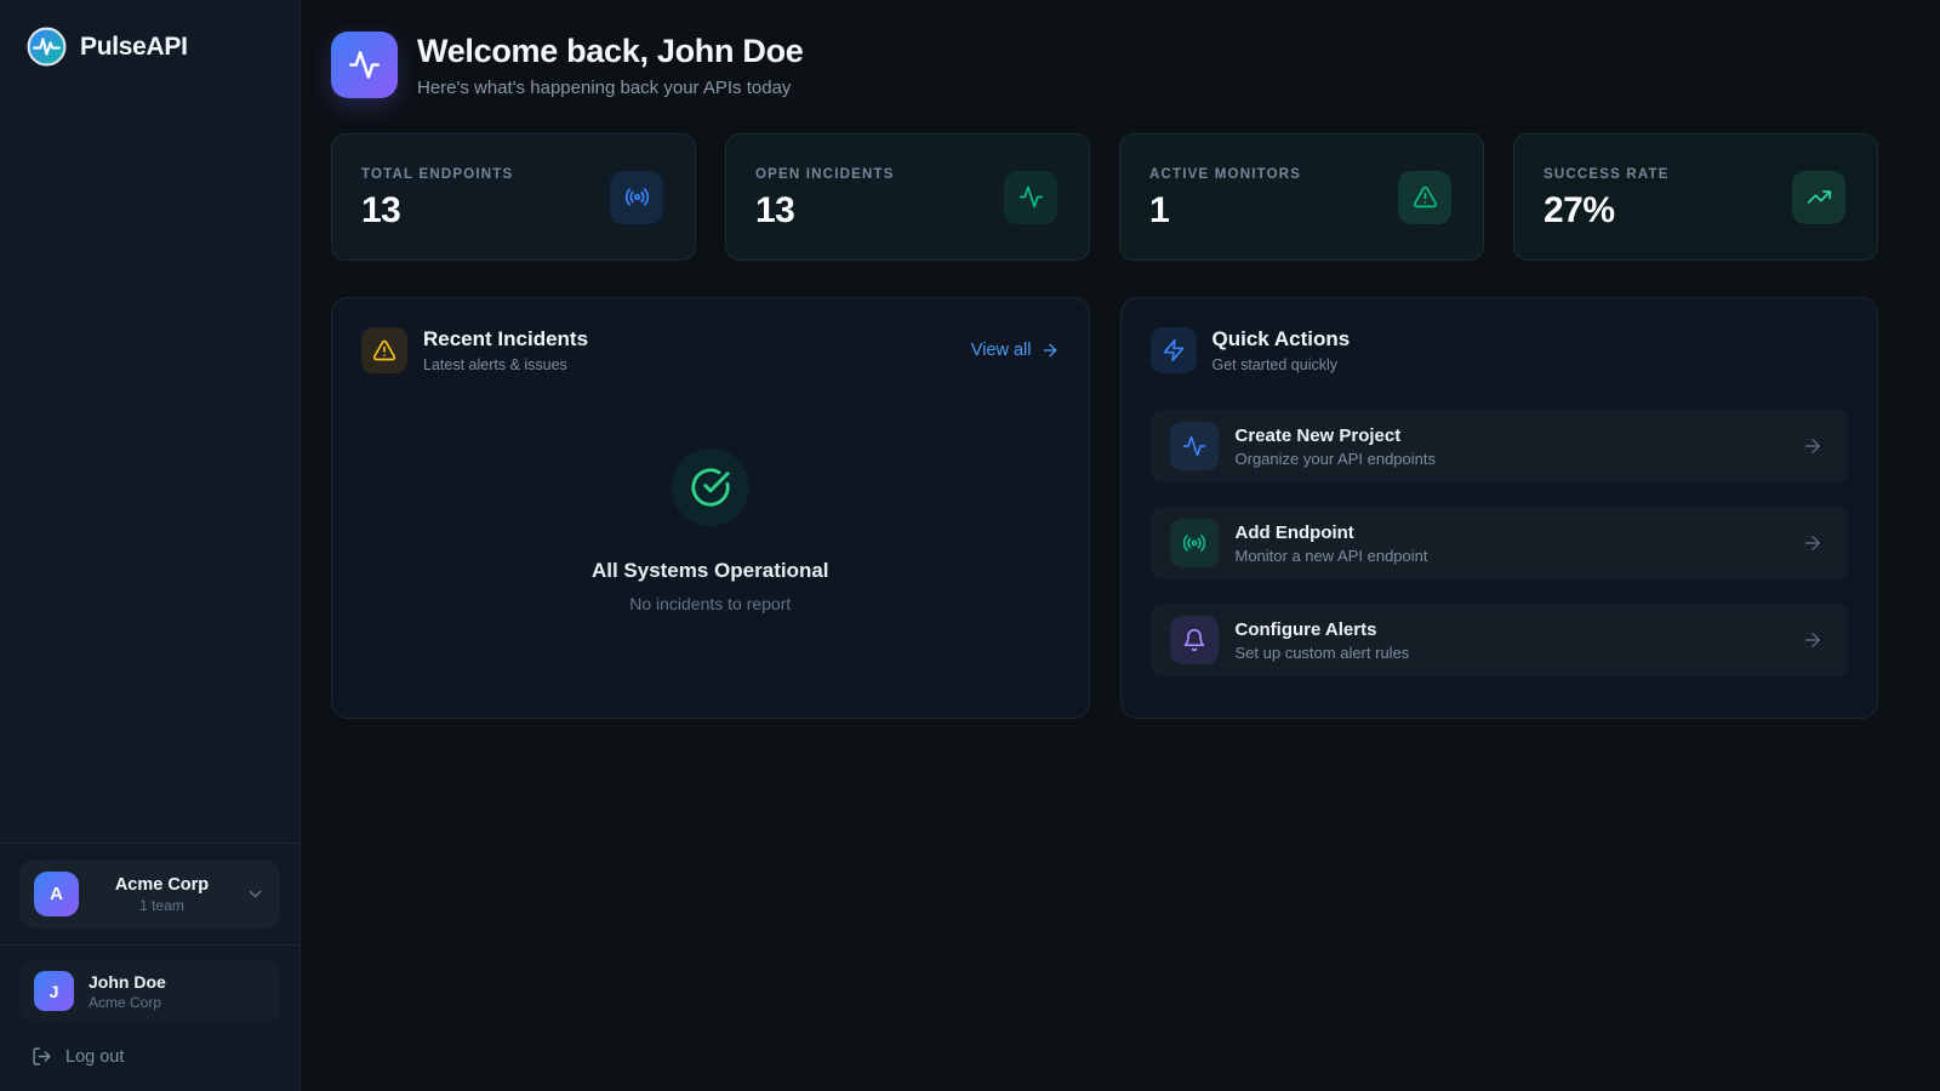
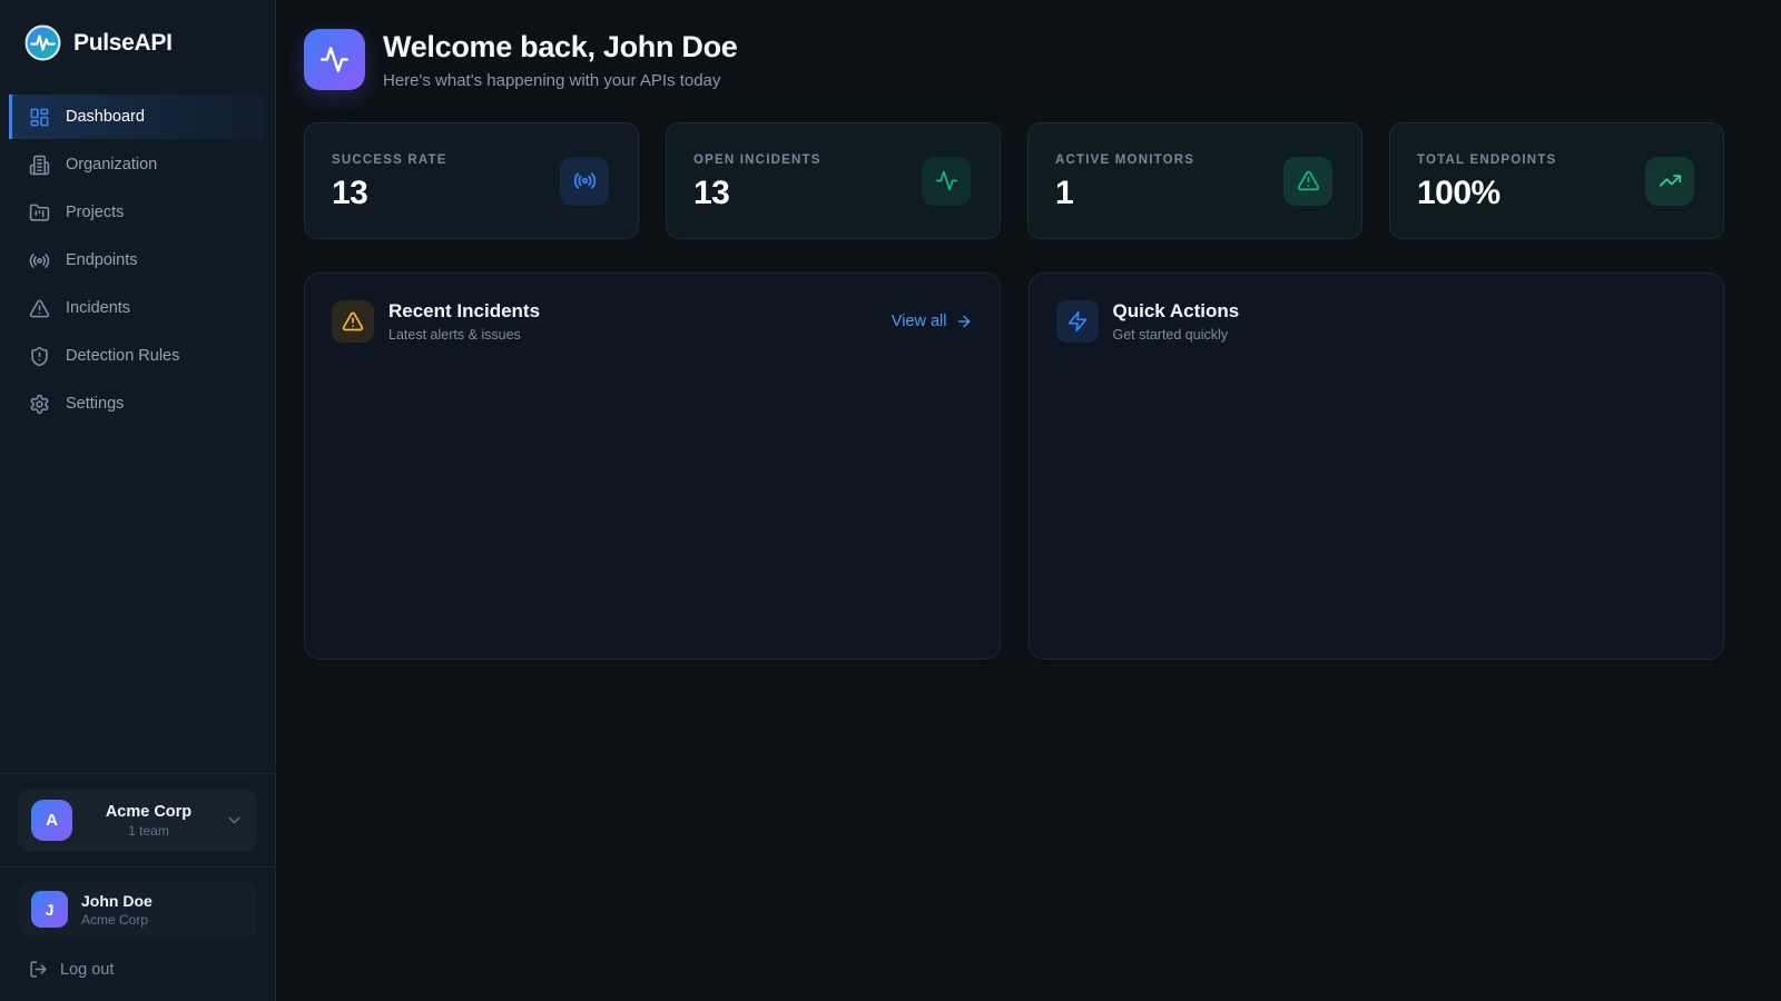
  PulseAPI
+ Dashboard
+ Organization
+ Projects
+ Endpoints
+ Incidents
+ Detection Rules
+ Settings
  A
  Acme Corp
  1 team
  J
  John Doe
  Acme Corp
  Log out
  Welcome back, John Doe
- Here's what's happening back your APIs today
+ Here's what's happening with your APIs today
- TOTAL ENDPOINTS
+ SUCCESS RATE
  13
  OPEN INCIDENTS
  13
  ACTIVE MONITORS
  1
- SUCCESS RATE
+ TOTAL ENDPOINTS
- 27%
+ 100%
  Recent Incidents
  Latest alerts & issues
  View all
- All Systems Operational
- No incidents to report
  Quick Actions
  Get started quickly
- Create New Project
- Organize your API endpoints
- Add Endpoint
- Monitor a new API endpoint
- Configure Alerts
- Set up custom alert rules
